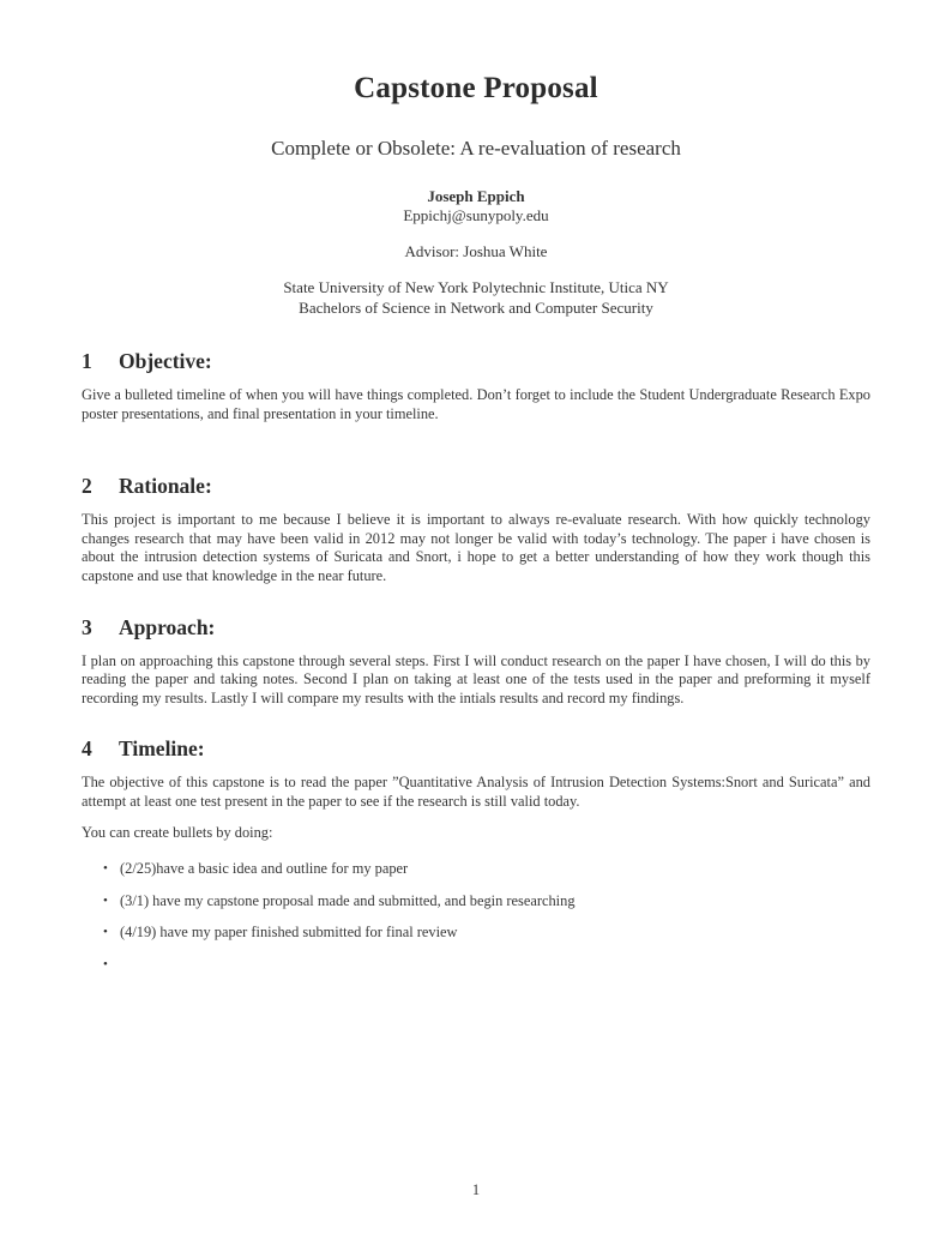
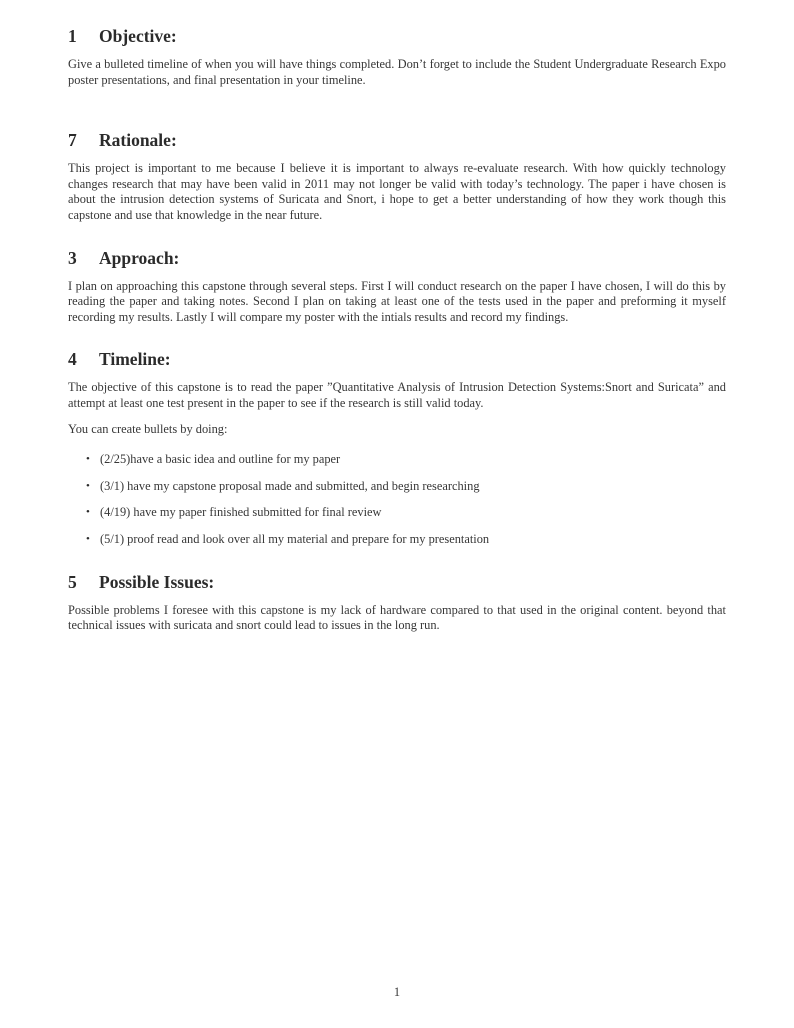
- Capstone Proposal
- Complete or Obsolete: A re-evaluation of research
- Joseph Eppich
- Eppichj@sunypoly.edu
- Advisor: Joshua White
- State University of New York Polytechnic Institute, Utica NY
- Bachelors of Science in Network and Computer Security
  1 Objective:
  Give a bulleted timeline of when you will have things completed. Don’t forget to include the Student Undergraduate Research Expo poster presentations, and final presentation in your timeline.
- 2 Rationale:
+ 7 Rationale:
- This project is important to me because I believe it is important to always re-evaluate research. With how quickly technology changes research that may have been valid in 2012 may not longer be valid with today’s technology. The paper i have chosen is about the intrusion detection systems of Suricata and Snort, i hope to get a better understanding of how they work though this capstone and use that knowledge in the near future.
+ This project is important to me because I believe it is important to always re-evaluate research. With how quickly technology changes research that may have been valid in 2011 may not longer be valid with today’s technology. The paper i have chosen is about the intrusion detection systems of Suricata and Snort, i hope to get a better understanding of how they work though this capstone and use that knowledge in the near future.
  3 Approach:
- I plan on approaching this capstone through several steps. First I will conduct research on the paper I have chosen, I will do this by reading the paper and taking notes. Second I plan on taking at least one of the tests used in the paper and preforming it myself recording my results. Lastly I will compare my results with the intials results and record my findings.
+ I plan on approaching this capstone through several steps. First I will conduct research on the paper I have chosen, I will do this by reading the paper and taking notes. Second I plan on taking at least one of the tests used in the paper and preforming it myself recording my results. Lastly I will compare my poster with the intials results and record my findings.
  4 Timeline:
  The objective of this capstone is to read the paper ”Quantitative Analysis of Intrusion Detection Systems:Snort and Suricata” and attempt at least one test present in the paper to see if the research is still valid today.
  You can create bullets by doing:
  •
  (2/25)have a basic idea and outline for my paper
  •
  (3/1) have my capstone proposal made and submitted, and begin researching
  •
  (4/19) have my paper finished submitted for final review
  •
+ (5/1) proof read and look over all my material and prepare for my presentation
+ 5 Possible Issues:
+ Possible problems I foresee with this capstone is my lack of hardware compared to that used in the original content. beyond that technical issues with suricata and snort could lead to issues in the long run.
  1
